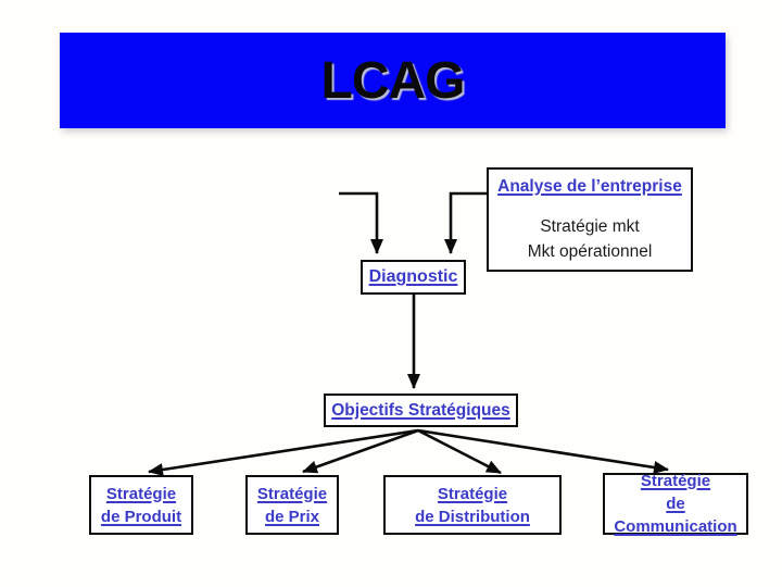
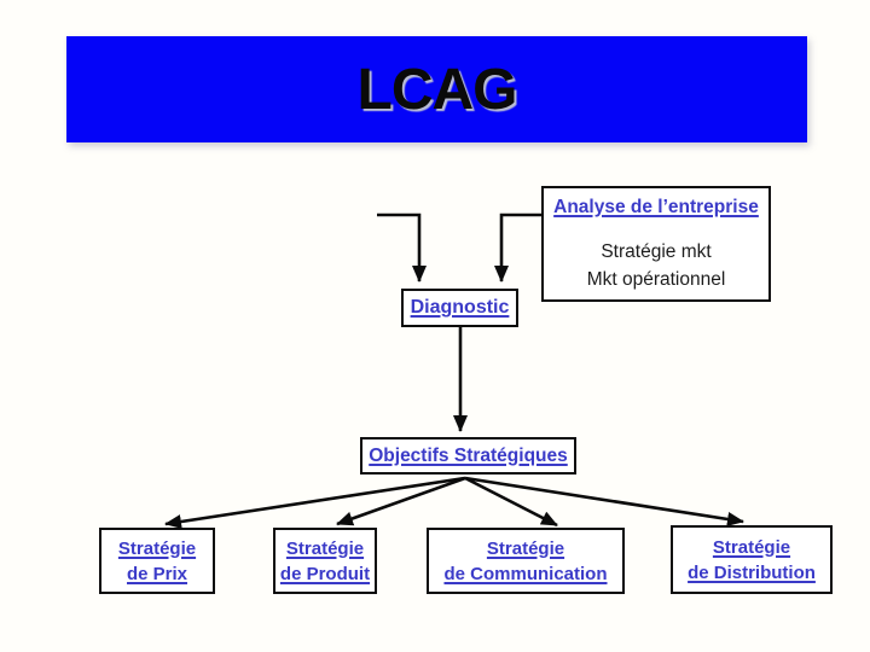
  LCAG
  Analyse de l’entreprise
  Stratégie mkt
  Mkt opérationnel
  Diagnostic
  Objectifs Stratégiques
  Stratégie
- de Produit
+ de Prix
  Stratégie
- de Prix
+ de Produit
  Stratégie
- de Distribution
+ de Communication
  Stratégie
- de Communication
+ de Distribution
